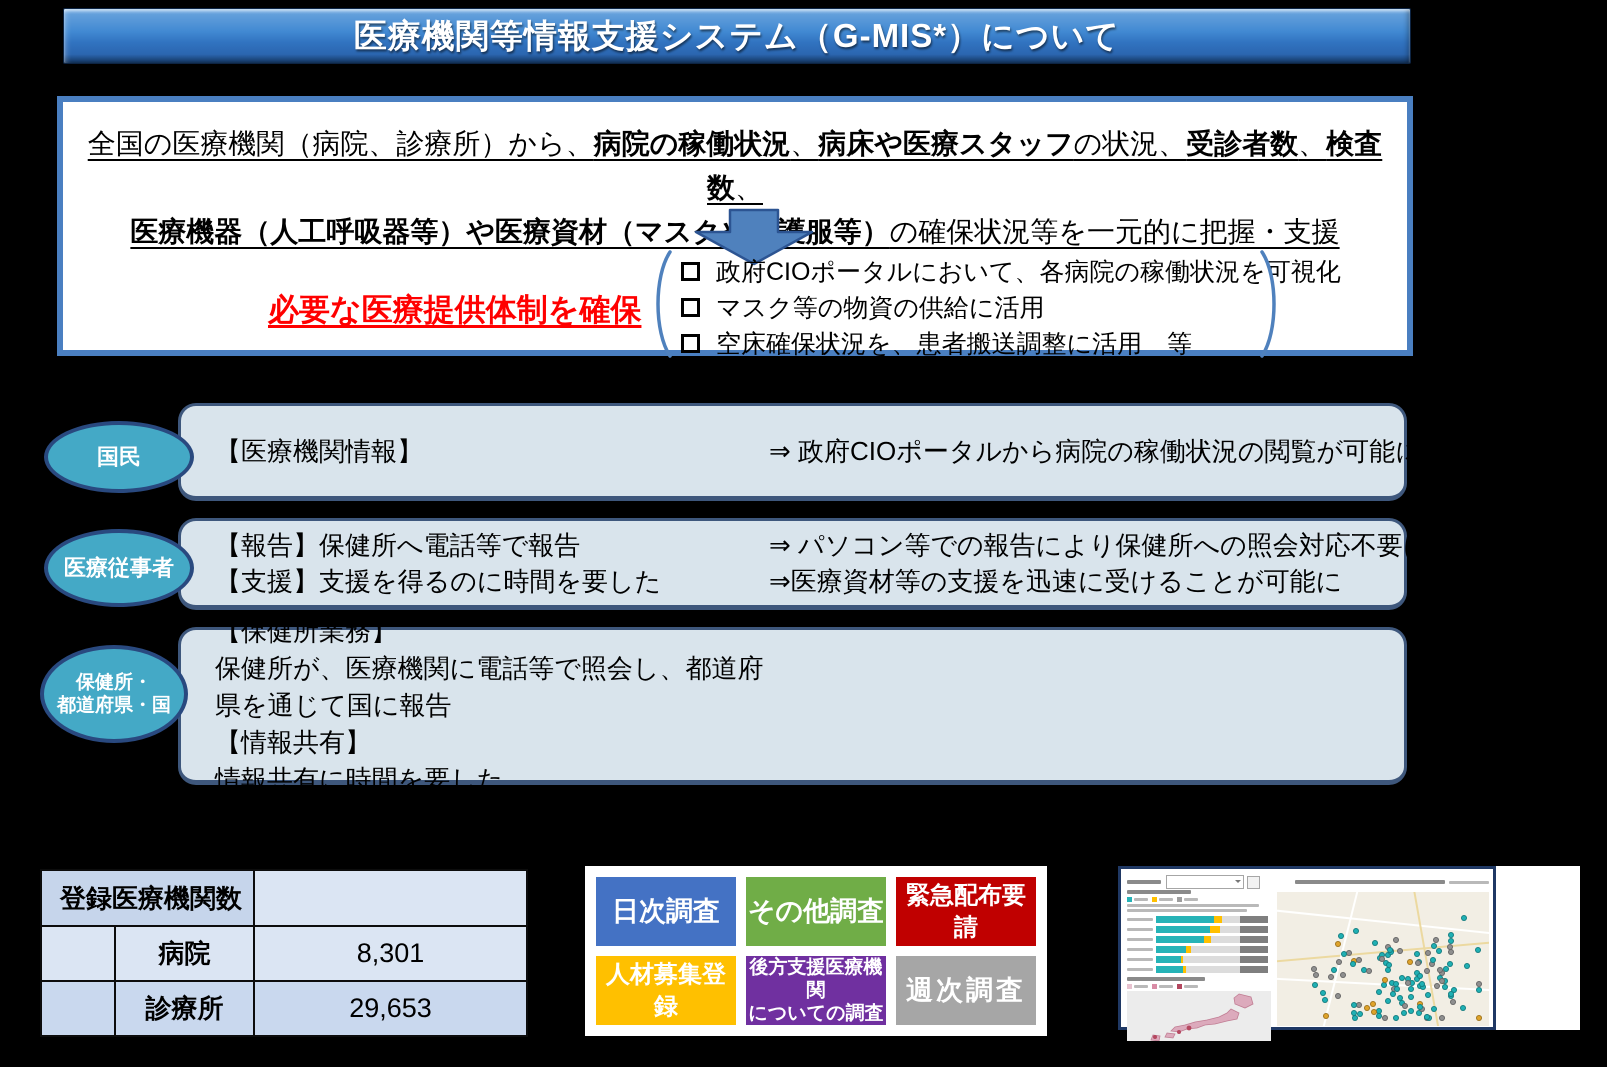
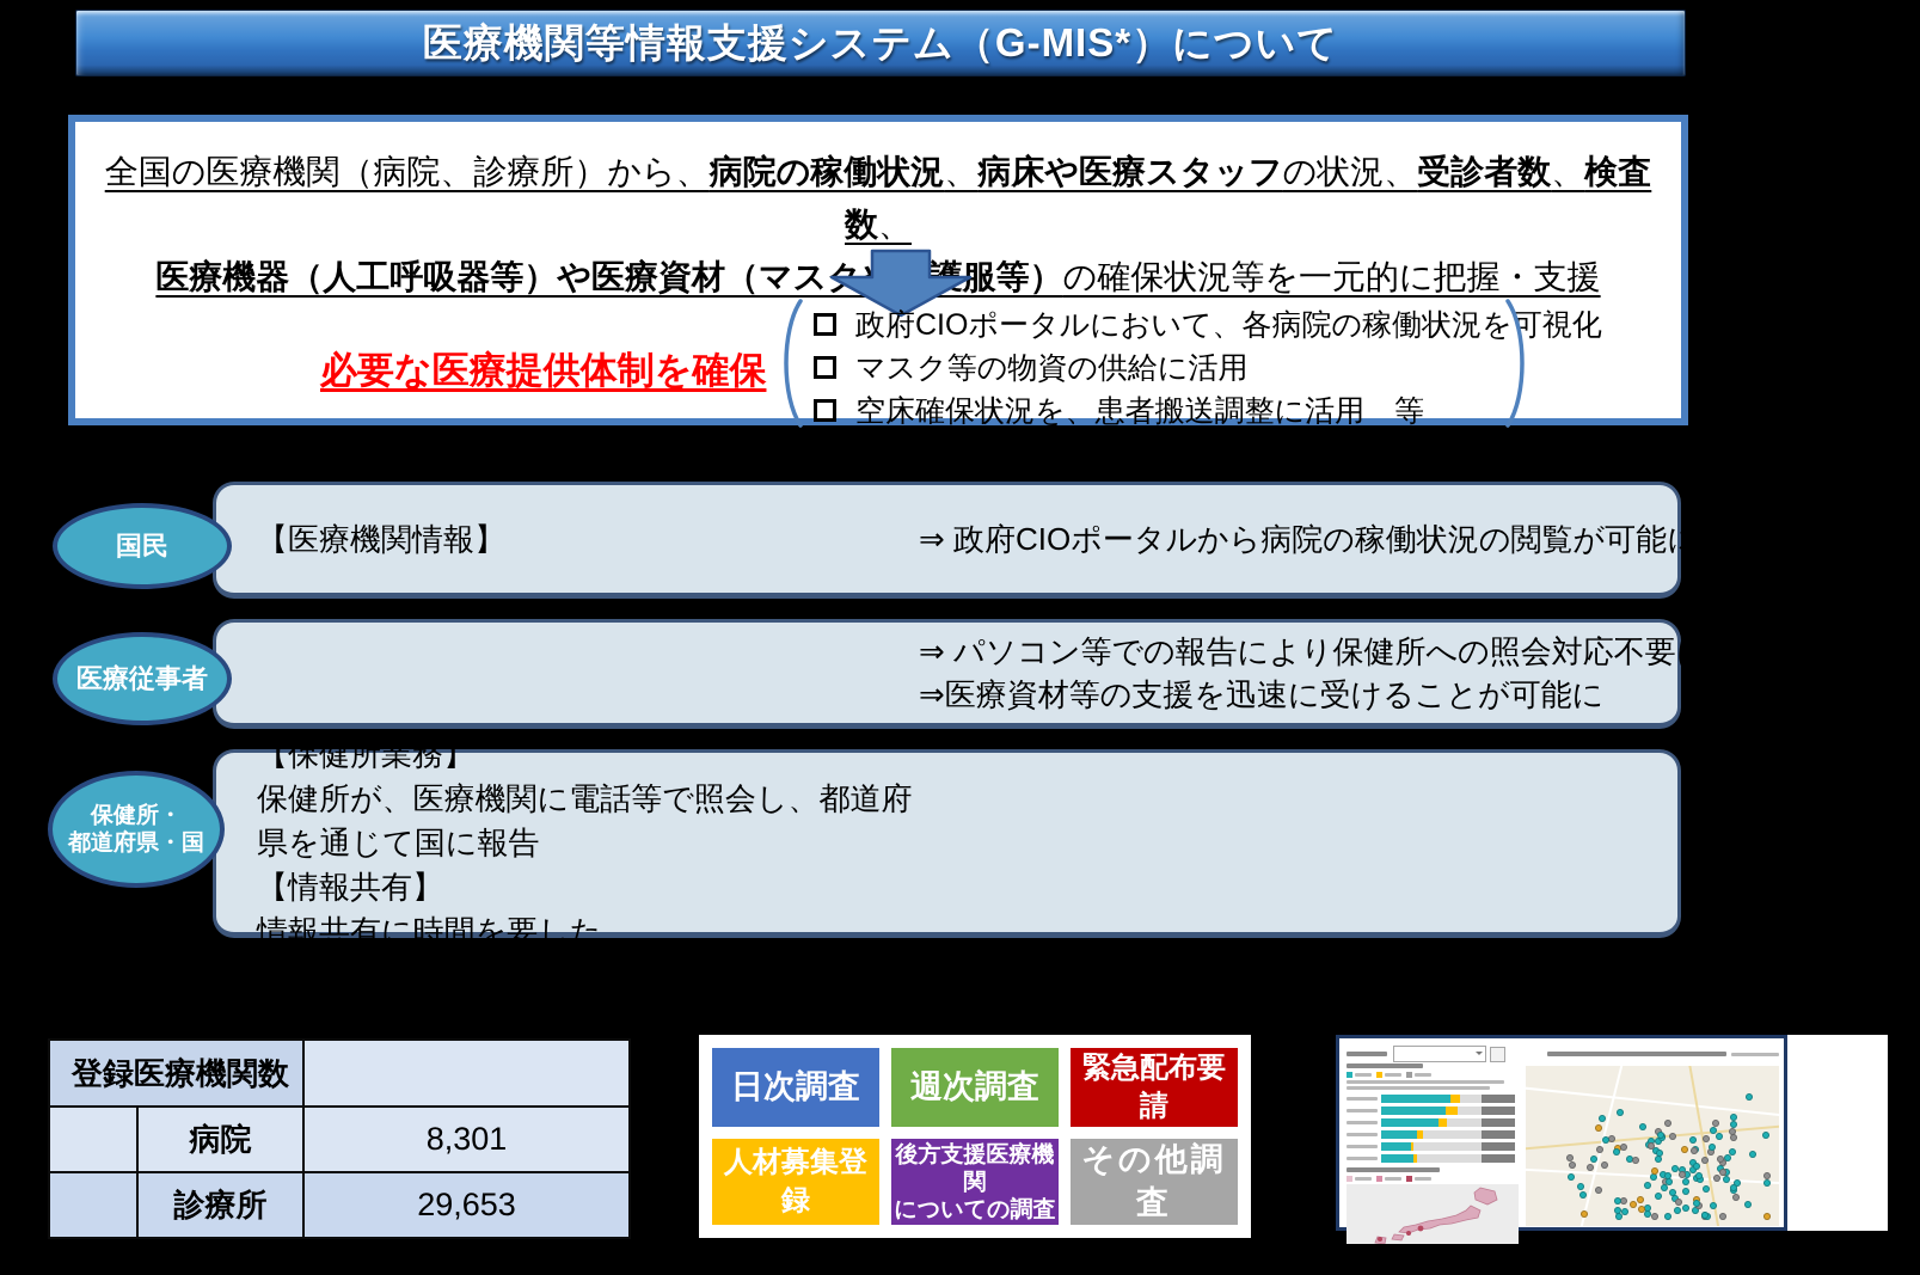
  医療機関等情報支援システム（G-MIS*）について
  全国の医療機関（病院、診療所）から、病院の稼働状況、病床や医療スタッフの状況、受診者数、検査数、
  医療機器（人工呼吸器等）や医療資材（マス服等）の確保状況等を一元的に把握・支援
  必要な医療提供体制を確保
  政府CIOポータルにおいて、各病院の稼働状況を可視化
  マスク等の物資の供給に活用
  空床確保状況を、患者搬送調整に活用 等
  【医療機関情報】
  ⇒ 政府CIOポータルから病院の稼働状況の閲覧が可能に
  国民
- 【報告】保健所へ電話等で報告
- 【支援】支援を得るのに時間を要した
  ⇒ パソコン等での報告により保健所への照会対応不要に
  ⇒医療資材等の支援を迅速に受けることが可能に
  医療従事者
  【保健所業務】
  保健所が、医療機関に電話等で照会し、都道府
  県を通じて国に報告
  【情報共有】
  情報共有に時間を要した
  保健所・
  都道府県・国
  登録医療機関数
  	病院	8,301
  	診療所	29,653
  日次調査
- その他調査
+ 週次調査
  緊急配布要請
  人材募集登録
  後方支援医療機関
  についての調査
- 週次調査
+ その他調査
